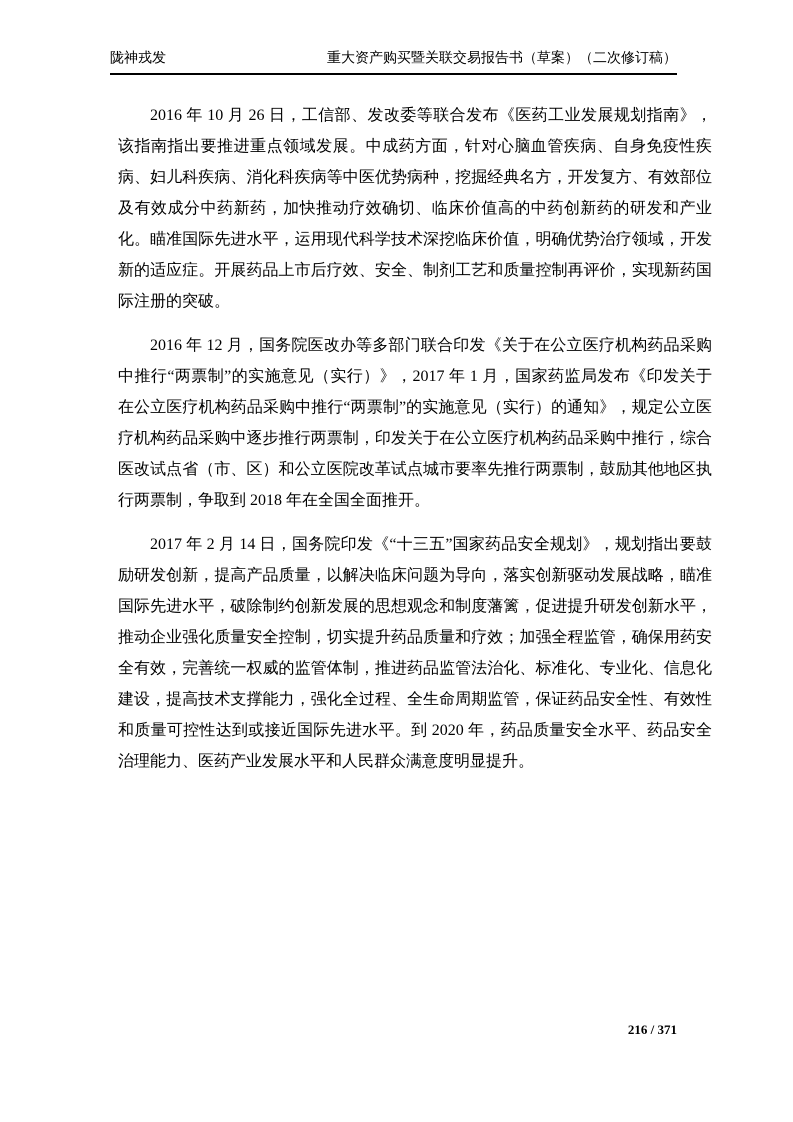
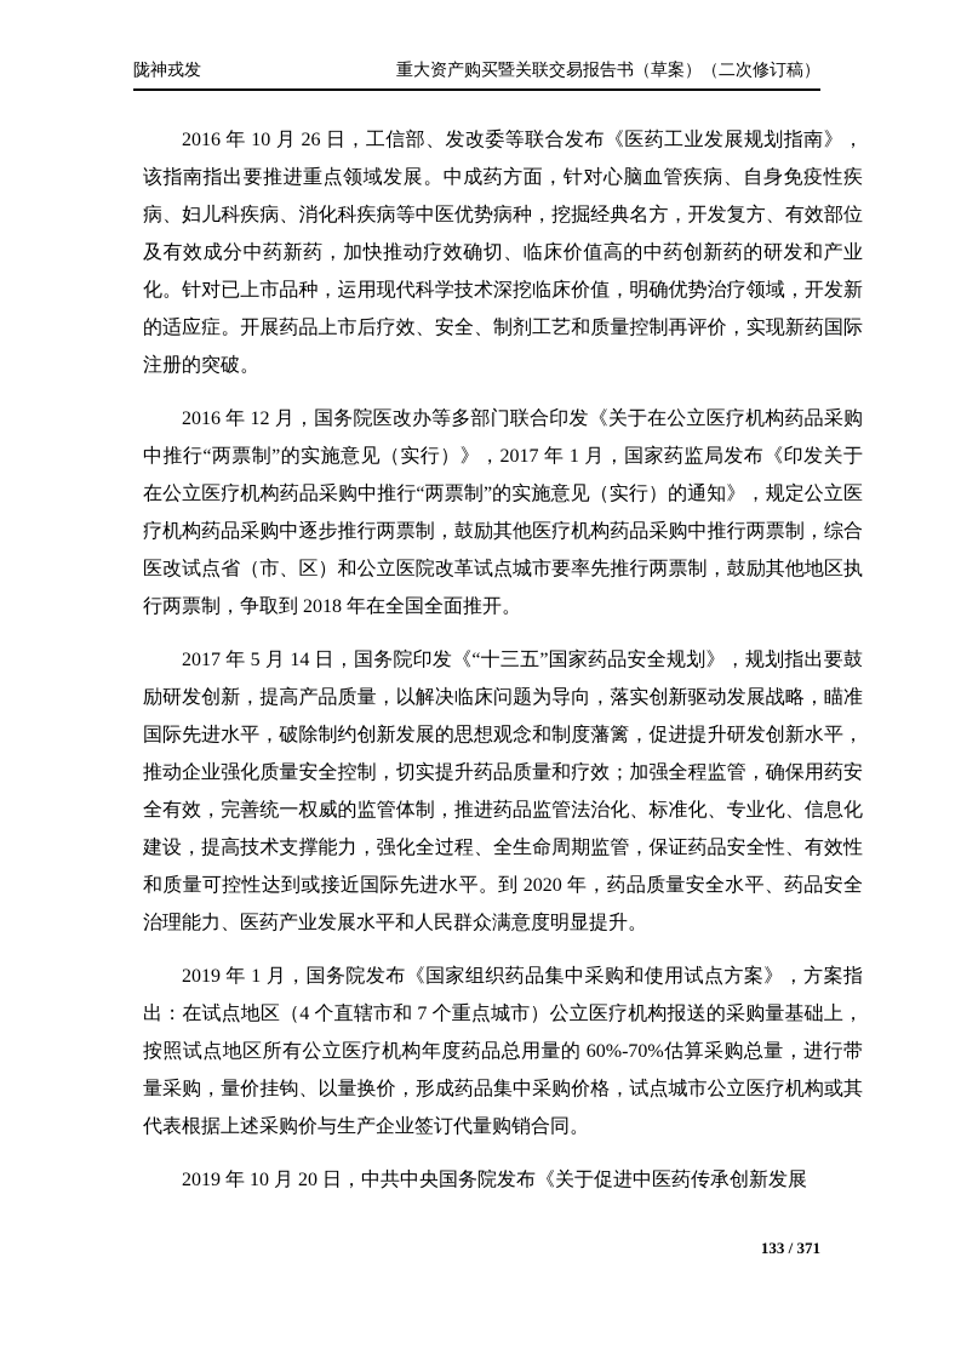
  陇神戎发
  重大资产购买暨关联交易报告书（草案）（二次修订稿）
- 2016 年 10 月 26 日，工信部、发改委等联合发布《医药工业发展规划指南》，该指南指出要推进重点领域发展。中成药方面，针对心脑血管疾病、自身免疫性疾病、妇儿科疾病、消化科疾病等中医优势病种，挖掘经典名方，开发复方、有效部位及有效成分中药新药，加快推动疗效确切、临床价值高的中药创新药的研发和产业化。瞄准国际先进水平，运用现代科学技术深挖临床价值，明确优势治疗领域，开发新的适应症。开展药品上市后疗效、安全、制剂工艺和质量控制再评价，实现新药国际注册的突破。
+ 2016 年 10 月 26 日，工信部、发改委等联合发布《医药工业发展规划指南》，该指南指出要推进重点领域发展。中成药方面，针对心脑血管疾病、自身免疫性疾病、妇儿科疾病、消化科疾病等中医优势病种，挖掘经典名方，开发复方、有效部位及有效成分中药新药，加快推动疗效确切、临床价值高的中药创新药的研发和产业化。针对已上市品种，运用现代科学技术深挖临床价值，明确优势治疗领域，开发新的适应症。开展药品上市后疗效、安全、制剂工艺和质量控制再评价，实现新药国际注册的突破。
- 2016 年 12 月，国务院医改办等多部门联合印发《关于在公立医疗机构药品采购中推行“两票制”的实施意见（实行）》，2017 年 1 月，国家药监局发布《印发关于在公立医疗机构药品采购中推行“两票制”的实施意见（实行）的通知》，规定公立医疗机构药品采购中逐步推行两票制，印发关于在公立医疗机构药品采购中推行，综合医改试点省（市、区）和公立医院改革试点城市要率先推行两票制，鼓励其他地区执行两票制，争取到 2018 年在全国全面推开。
+ 2016 年 12 月，国务院医改办等多部门联合印发《关于在公立医疗机构药品采购中推行“两票制”的实施意见（实行）》，2017 年 1 月，国家药监局发布《印发关于在公立医疗机构药品采购中推行“两票制”的实施意见（实行）的通知》，规定公立医疗机构药品采购中逐步推行两票制，鼓励其他医疗机构药品采购中推行两票制，综合医改试点省（市、区）和公立医院改革试点城市要率先推行两票制，鼓励其他地区执行两票制，争取到 2018 年在全国全面推开。
- 2017 年 2 月 14 日，国务院印发《“十三五”国家药品安全规划》，规划指出要鼓励研发创新，提高产品质量，以解决临床问题为导向，落实创新驱动发展战略，瞄准国际先进水平，破除制约创新发展的思想观念和制度藩篱，促进提升研发创新水平，推动企业强化质量安全控制，切实提升药品质量和疗效；加强全程监管，确保用药安全有效，完善统一权威的监管体制，推进药品监管法治化、标准化、专业化、信息化建设，提高技术支撑能力，强化全过程、全生命周期监管，保证药品安全性、有效性和质量可控性达到或接近国际先进水平。到 2020 年，药品质量安全水平、药品安全治理能力、医药产业发展水平和人民群众满意度明显提升。
+ 2017 年 5 月 14 日，国务院印发《“十三五”国家药品安全规划》，规划指出要鼓励研发创新，提高产品质量，以解决临床问题为导向，落实创新驱动发展战略，瞄准国际先进水平，破除制约创新发展的思想观念和制度藩篱，促进提升研发创新水平，推动企业强化质量安全控制，切实提升药品质量和疗效；加强全程监管，确保用药安全有效，完善统一权威的监管体制，推进药品监管法治化、标准化、专业化、信息化建设，提高技术支撑能力，强化全过程、全生命周期监管，保证药品安全性、有效性和质量可控性达到或接近国际先进水平。到 2020 年，药品质量安全水平、药品安全治理能力、医药产业发展水平和人民群众满意度明显提升。
+ 2019 年 1 月，国务院发布《国家组织药品集中采购和使用试点方案》，方案指出：在试点地区（4 个直辖市和 7 个重点城市）公立医疗机构报送的采购量基础上，按照试点地区所有公立医疗机构年度药品总用量的 60%-70%估算采购总量，进行带量采购，量价挂钩、以量换价，形成药品集中采购价格，试点城市公立医疗机构或其代表根据上述采购价与生产企业签订代量购销合同。
+ 2019 年 10 月 20 日，中共中央国务院发布《关于促进中医药传承创新发展
- 216 / 371
+ 133 / 371
